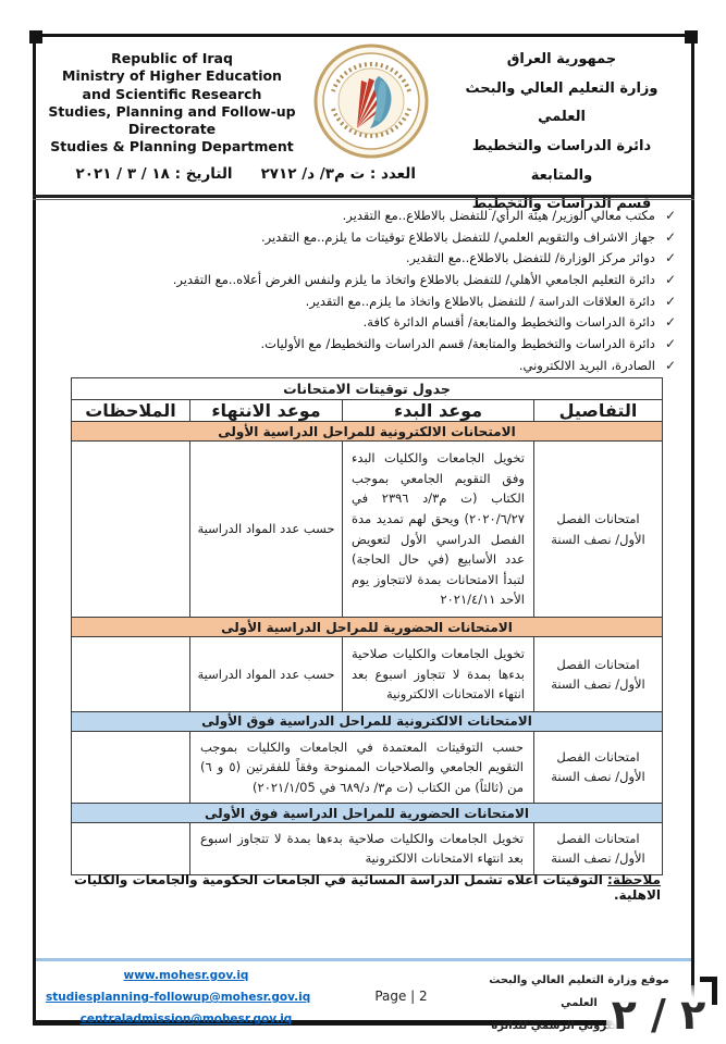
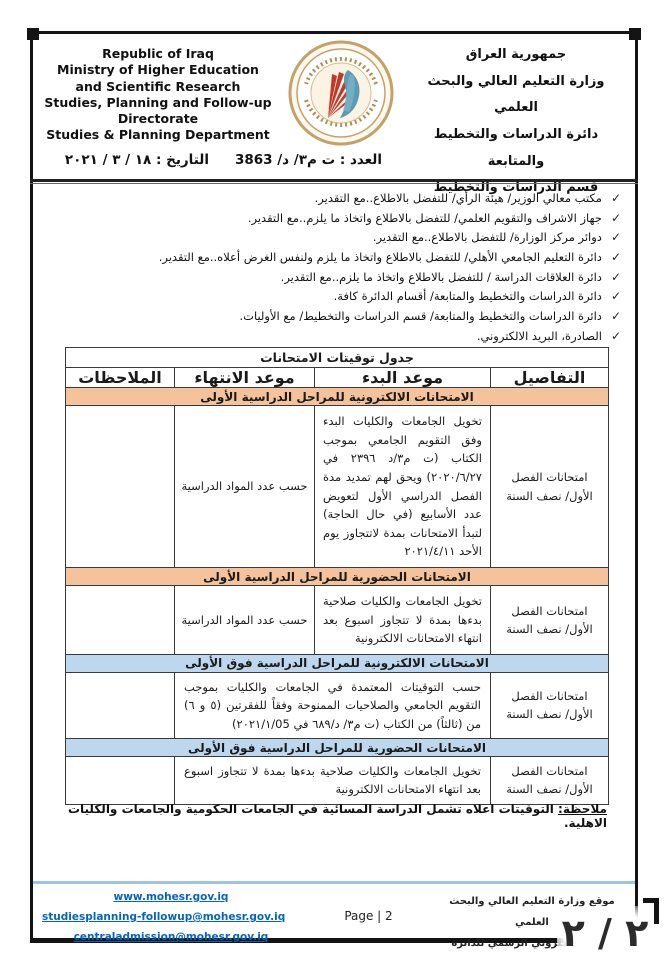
  Republic of Iraq
  Ministry of Higher Education and Scientific Research
  Studies, Planning and Follow-up Directorate
  Studies & Planning Department
  جمهورية العراق
  وزارة التعليم العالي والبحث العلمي
  دائرة الدراسات والتخطيط والمتابعة
  قسم الدراسات والتخطيط
- العدد : ت م٣/ د/ ٢٧١٢التاريخ : ١٨ / ٣ / ٢٠٢١
+ العدد : ت م٣/ د/ 3863التاريخ : ١٨ / ٣ / ٢٠٢١
  ✓
  مكتب معالي الوزير/ هيئة الرأي/ للتفضل بالاطلاع..مع التقدير.
  ✓
- جهاز الاشراف والتقويم العلمي/ للتفضل بالاطلاع توقيتات ما يلزم..مع التقدير.
+ جهاز الاشراف والتقويم العلمي/ للتفضل بالاطلاع واتخاذ ما يلزم..مع التقدير.
  ✓
  دوائر مركز الوزارة/ للتفضل بالاطلاع..مع التقدير.
  ✓
  دائرة التعليم الجامعي الأهلي/ للتفضل بالاطلاع واتخاذ ما يلزم ولنفس الغرض أعلاه..مع التقدير.
  ✓
  دائرة العلاقات الدراسة / للتفضل بالاطلاع واتخاذ ما يلزم..مع التقدير.
  ✓
  دائرة الدراسات والتخطيط والمتابعة/ أقسام الدائرة كافة.
  ✓
  دائرة الدراسات والتخطيط والمتابعة/ قسم الدراسات والتخطيط/ مع الأوليات.
  ✓
  الصادرة، البريد الالكتروني.
  جدول توقيتات الامتحانات
  التفاصيل	موعد البدء	موعد الانتهاء	الملاحظات
  الامتحانات الالكترونية للمراحل الدراسية الأولى
  امتحانات الفصل الأول/ نصف السنة	تخويل الجامعات والكليات البدء وفق التقويم الجامعي بموجب الكتاب (ت م٣/د ٢٣٩٦ في ٢٠٢٠/٦/٢٧) ويحق لهم تمديد مدة الفصل الدراسي الأول لتعويض عدد الأسابيع (في حال الحاجة) لتبدأ الامتحانات بمدة لاتتجاوز يوم الأحد ٢٠٢١/٤/١١	حسب عدد المواد الدراسية
  الامتحانات الحضورية للمراحل الدراسية الأولى
  امتحانات الفصل الأول/ نصف السنة	تخويل الجامعات والكليات صلاحية بدءها بمدة لا تتجاوز اسبوع بعد انتهاء الامتحانات الالكترونية	حسب عدد المواد الدراسية
  الامتحانات الالكترونية للمراحل الدراسية فوق الأولى
  امتحانات الفصل الأول/ نصف السنة	حسب التوقيتات المعتمدة في الجامعات والكليات بموجب التقويم الجامعي والصلاحيات الممنوحة وفقاً للفقرتين (٥ و ٦) من (ثالثاً) من الكتاب (ت م٣/ د/٦٨٩ في ٢٠٢١/١/05)
  الامتحانات الحضورية للمراحل الدراسية فوق الأولى
  امتحانات الفصل الأول/ نصف السنة	تخويل الجامعات والكليات صلاحية بدءها بمدة لا تتجاوز اسبوع بعد انتهاء الامتحانات الالكترونية
  ملاحظة: التوقيتات اعلاه تشمل الدراسة المسائية في الجامعات الحكومية والجامعات والكليات الاهلية.
  www.mohesr.gov.iq
  studiesplanning-followup@mohesr.gov.iq
  centraladmission@mohesr.gov.iq
  Page | 2
  موقع وزارة التعليم العالي والبحث العلمي
  ٢ / ٢
